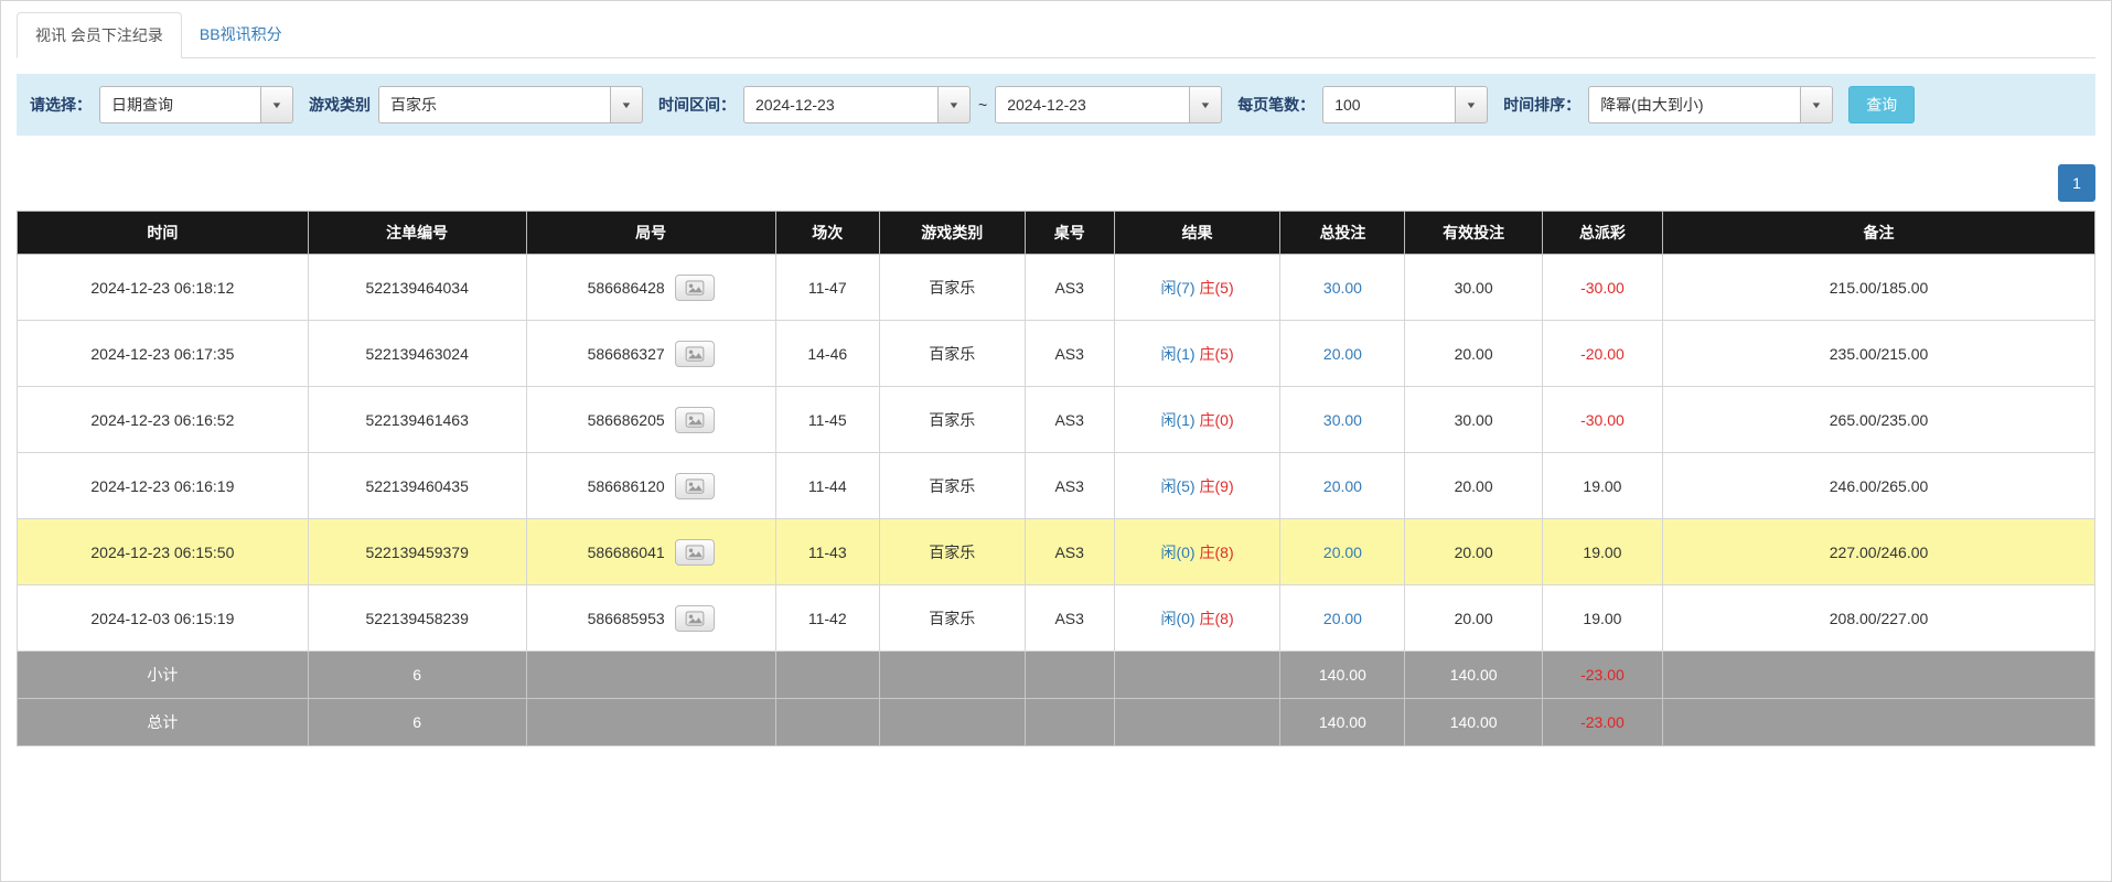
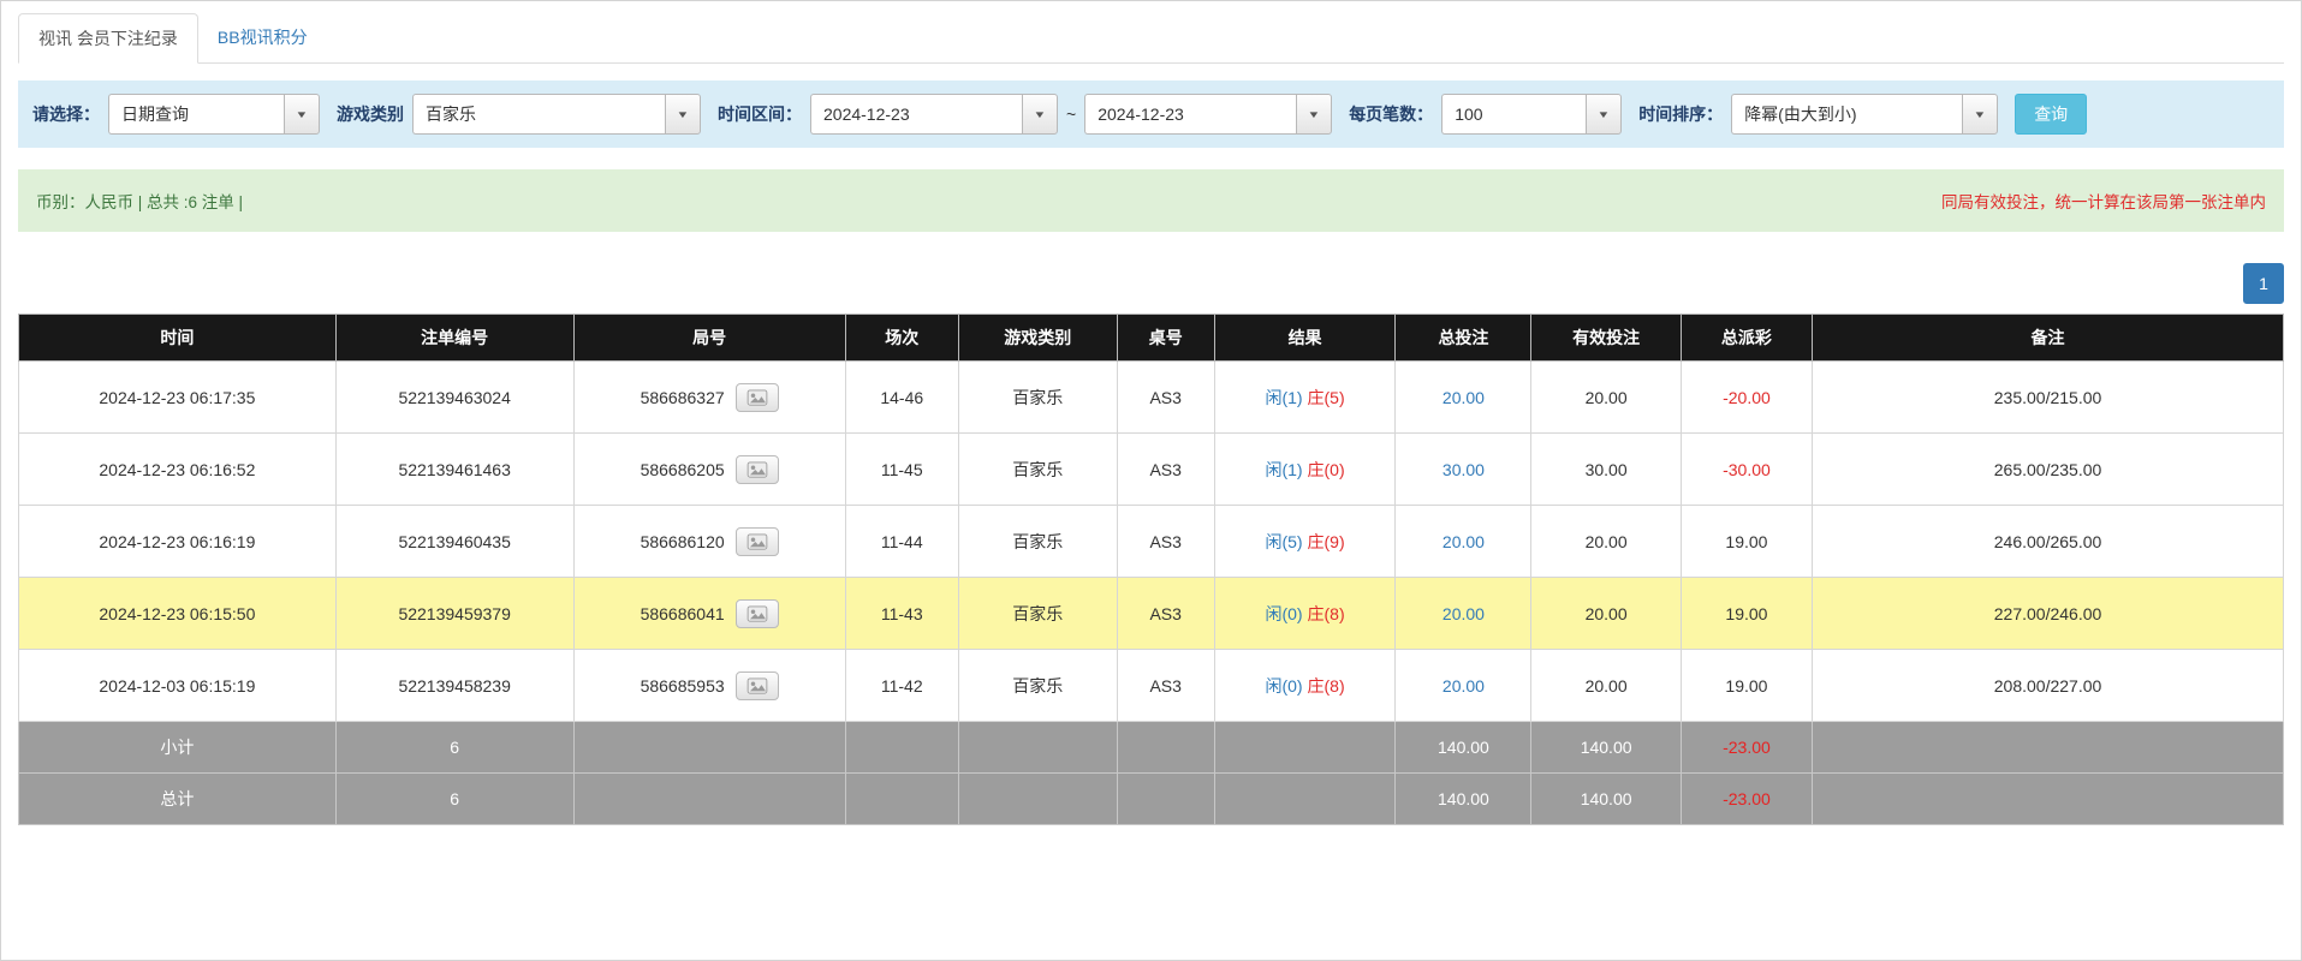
  视讯 会员下注纪录
  BB视讯积分
  请选择：
  日期查询
  ▼
  游戏类别
  百家乐
  ▼
  时间区间：
  2024-12-23
  ▼
  ~
  2024-12-23
  ▼
  每页笔数：
  100
  ▼
  时间排序：
  降幂(由大到小)
  ▼
  查询
+ 币别：人民币 | 总共 :6 注单 |
+ 同局有效投注，统一计算在该局第一张注单内
  1
  时间	注单编号	局号	场次	游戏类别	桌号	结果	总投注	有效投注	总派彩	备注
- 2024-12-23 06:18:12	522139464034	586686428	11-47	百家乐	AS3	闲(7) 庄(5)	30.00	30.00	-30.00	215.00/185.00
  2024-12-23 06:17:35	522139463024	586686327	14-46	百家乐	AS3	闲(1) 庄(5)	20.00	20.00	-20.00	235.00/215.00
  2024-12-23 06:16:52	522139461463	586686205	11-45	百家乐	AS3	闲(1) 庄(0)	30.00	30.00	-30.00	265.00/235.00
  2024-12-23 06:16:19	522139460435	586686120	11-44	百家乐	AS3	闲(5) 庄(9)	20.00	20.00	19.00	246.00/265.00
  2024-12-23 06:15:50	522139459379	586686041	11-43	百家乐	AS3	闲(0) 庄(8)	20.00	20.00	19.00	227.00/246.00
  2024-12-03 06:15:19	522139458239	586685953	11-42	百家乐	AS3	闲(0) 庄(8)	20.00	20.00	19.00	208.00/227.00
  小计	6						140.00	140.00	-23.00
  总计	6						140.00	140.00	-23.00
